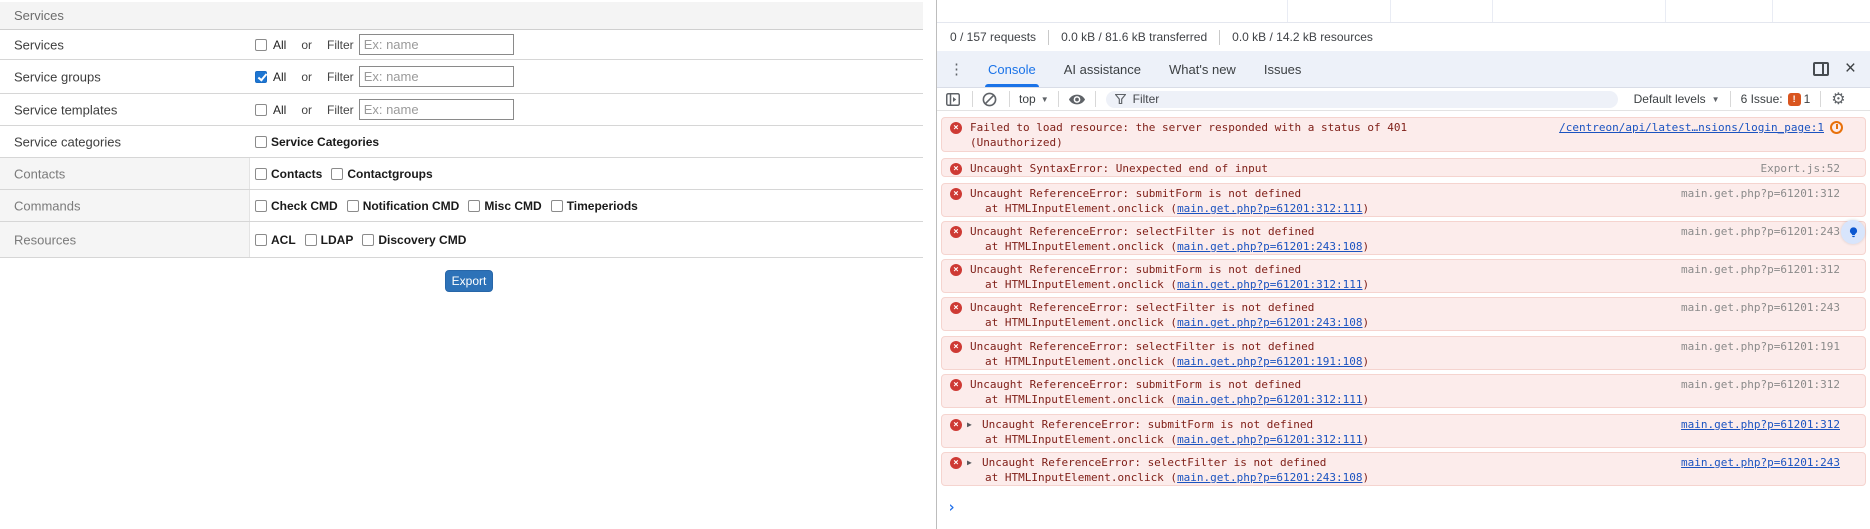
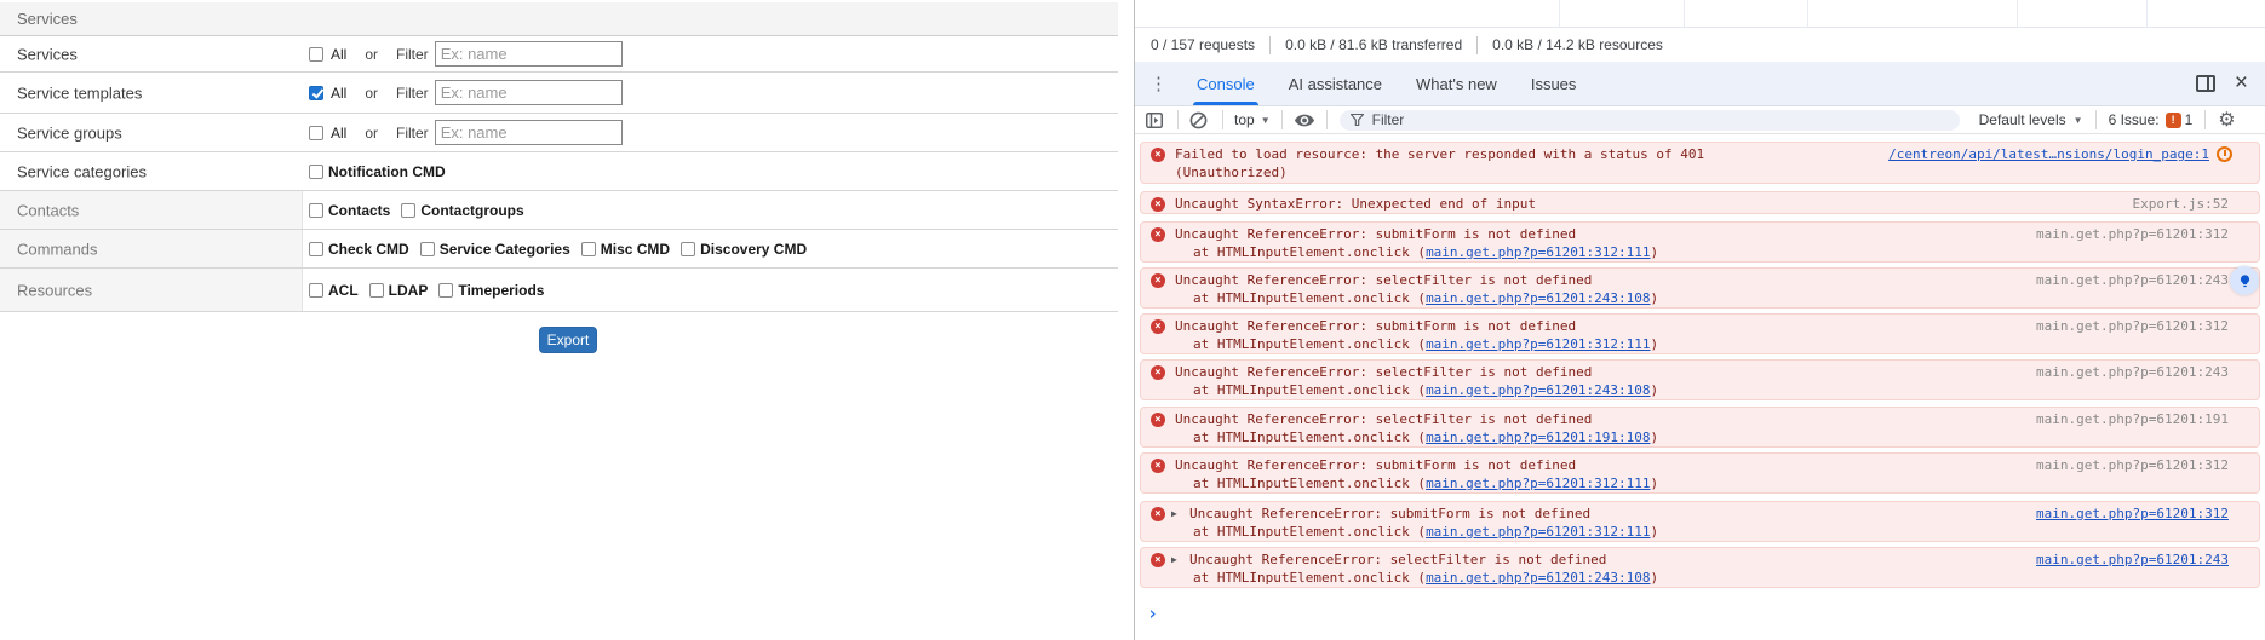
  Services
  Services
  All
  or
  Filter
  Ex: name
- Service groups
+ Service templates
  All
  or
  Filter
  Ex: name
- Service templates
+ Service groups
  All
  or
  Filter
  Ex: name
  Service categories
- Service Categories
+ Notification CMD
  Contacts
  Contacts
  Contactgroups
  Commands
  Check CMD
- Notification CMD
+ Service Categories
  Misc CMD
- Timeperiods
+ Discovery CMD
  Resources
  ACL
  LDAP
- Discovery CMD
+ Timeperiods
  Export
  0 / 157 requests
  0.0 kB / 81.6 kB transferred
  0.0 kB / 14.2 kB resources
  ⋮
  Console
  AI assistance
  What's new
  Issues
  ×
  top
  ▼
  Filter
  Default levels
  ▼
  6 Issue:
  !
  1
  ⚙
  ›
  ×
  Failed to load resource: the server responded with a status of 401
  (Unauthorized)
  /centreon/api/latest…nsions/login_page:1
  ×
  Uncaught SyntaxError: Unexpected end of input
  Export.js:52
  ×
  Uncaught ReferenceError: submitForm is not defined
  at HTMLInputElement.onclick (main.get.php?p=61201:312:111)
  main.get.php?p=61201:312
  ×
  Uncaught ReferenceError: selectFilter is not defined
  at HTMLInputElement.onclick (main.get.php?p=61201:243:108)
  main.get.php?p=61201:243
  ×
  Uncaught ReferenceError: submitForm is not defined
  at HTMLInputElement.onclick (main.get.php?p=61201:312:111)
  main.get.php?p=61201:312
  ×
  Uncaught ReferenceError: selectFilter is not defined
  at HTMLInputElement.onclick (main.get.php?p=61201:243:108)
  main.get.php?p=61201:243
  ×
  Uncaught ReferenceError: selectFilter is not defined
  at HTMLInputElement.onclick (main.get.php?p=61201:191:108)
  main.get.php?p=61201:191
  ×
  Uncaught ReferenceError: submitForm is not defined
  at HTMLInputElement.onclick (main.get.php?p=61201:312:111)
  main.get.php?p=61201:312
  ×
  ▶
  Uncaught ReferenceError: submitForm is not defined
  at HTMLInputElement.onclick (main.get.php?p=61201:312:111)
  main.get.php?p=61201:312
  ×
  ▶
  Uncaught ReferenceError: selectFilter is not defined
  at HTMLInputElement.onclick (main.get.php?p=61201:243:108)
  main.get.php?p=61201:243
